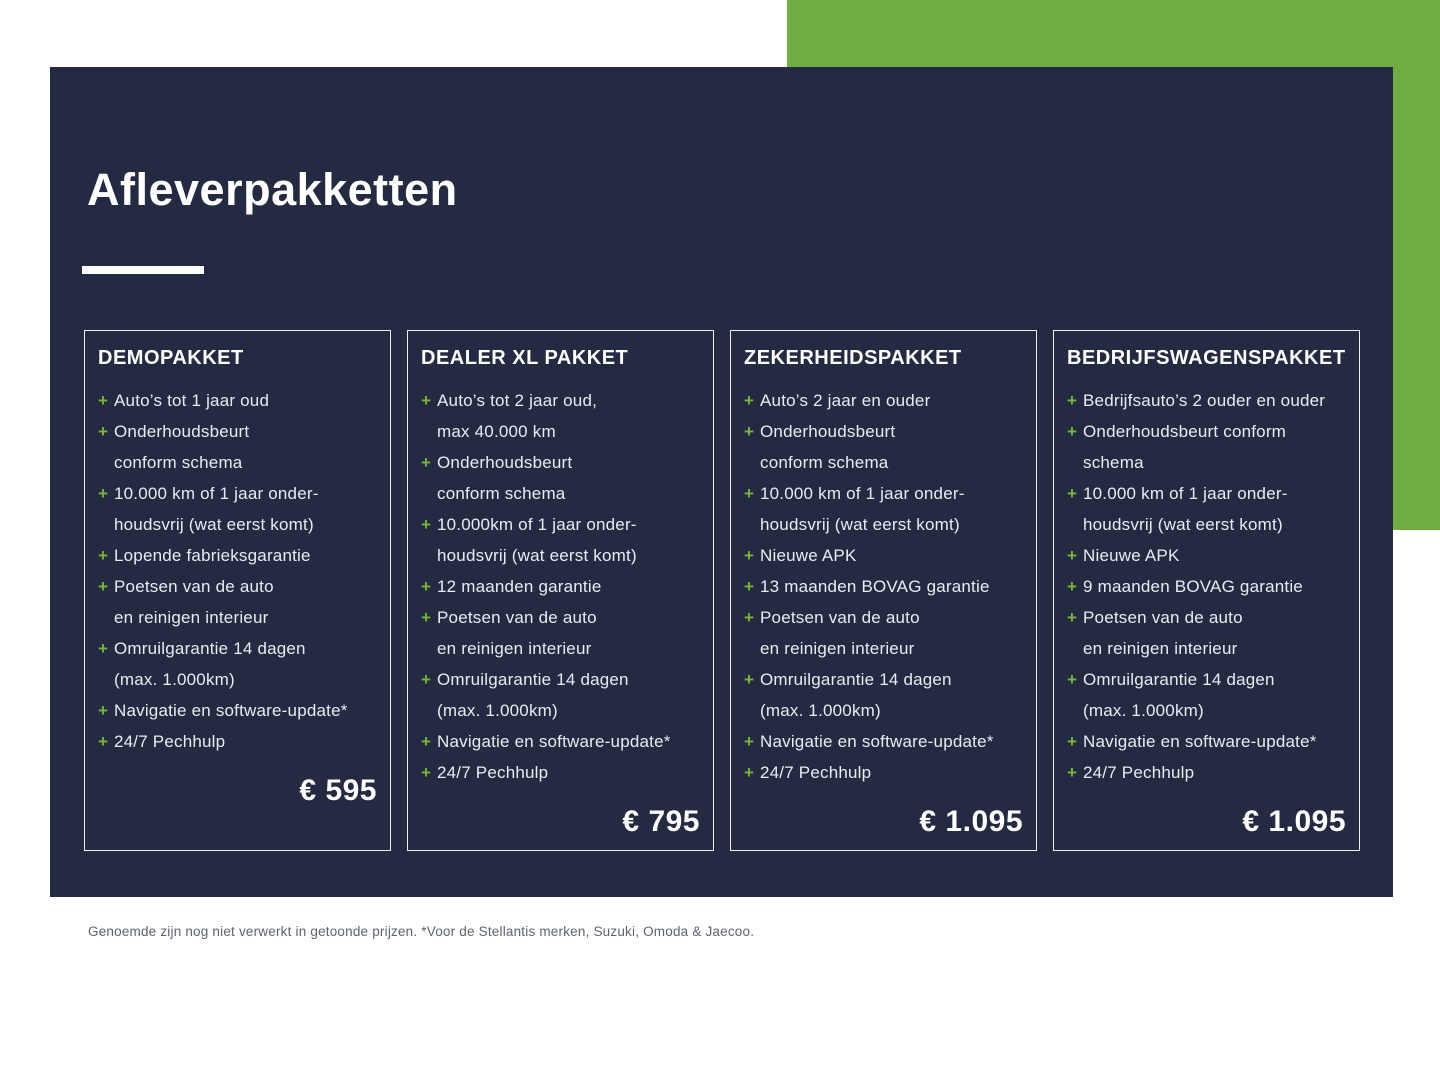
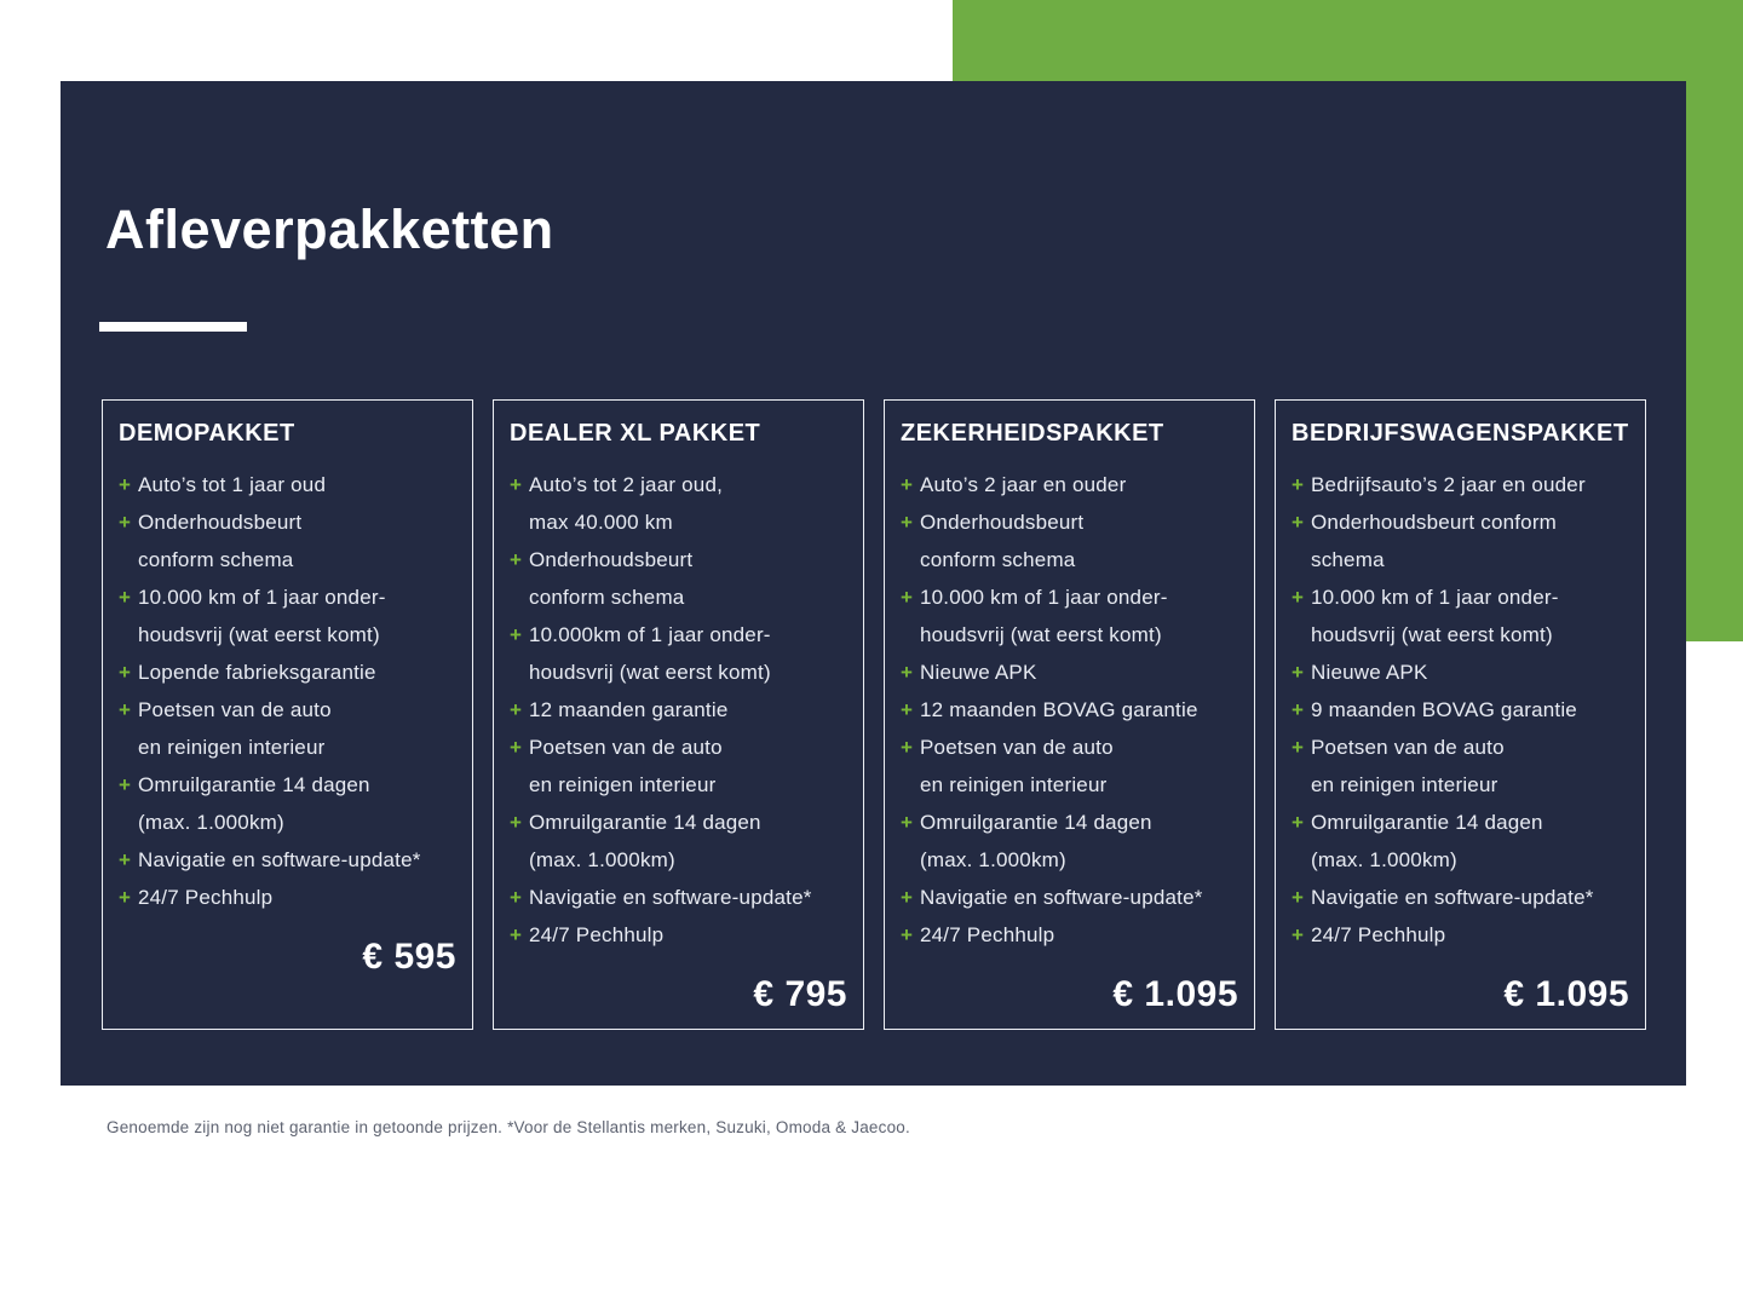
  Afleverpakketten
  DEMOPAKKET
  +
  Auto’s tot 1 jaar oud
  +
  Onderhoudsbeurt
  conform schema
  +
  10.000 km of 1 jaar onder-
  houdsvrij (wat eerst komt)
  +
  Lopende fabrieksgarantie
  +
  Poetsen van de auto
  en reinigen interieur
  +
  Omruilgarantie 14 dagen
  (max. 1.000km)
  +
  Navigatie en software-update*
  +
  24/7 Pechhulp
  € 595
  DEALER XL PAKKET
  +
  Auto’s tot 2 jaar oud,
  max 40.000 km
  +
  Onderhoudsbeurt
  conform schema
  +
  10.000km of 1 jaar onder-
  houdsvrij (wat eerst komt)
  +
  12 maanden garantie
  +
  Poetsen van de auto
  en reinigen interieur
  +
  Omruilgarantie 14 dagen
  (max. 1.000km)
  +
  Navigatie en software-update*
  +
  24/7 Pechhulp
  € 795
  ZEKERHEIDSPAKKET
  +
  Auto’s 2 jaar en ouder
  +
  Onderhoudsbeurt
  conform schema
  +
  10.000 km of 1 jaar onder-
  houdsvrij (wat eerst komt)
  +
  Nieuwe APK
  +
- 13 maanden BOVAG garantie
+ 12 maanden BOVAG garantie
  +
  Poetsen van de auto
  en reinigen interieur
  +
  Omruilgarantie 14 dagen
  (max. 1.000km)
  +
  Navigatie en software-update*
  +
  24/7 Pechhulp
  € 1.095
  BEDRIJFSWAGENSPAKKET
  +
- Bedrijfsauto’s 2 ouder en ouder
+ Bedrijfsauto’s 2 jaar en ouder
  +
  Onderhoudsbeurt conform
  schema
  +
  10.000 km of 1 jaar onder-
  houdsvrij (wat eerst komt)
  +
  Nieuwe APK
  +
  9 maanden BOVAG garantie
  +
  Poetsen van de auto
  en reinigen interieur
  +
  Omruilgarantie 14 dagen
  (max. 1.000km)
  +
  Navigatie en software-update*
  +
  24/7 Pechhulp
  € 1.095
- Genoemde zijn nog niet verwerkt in getoonde prijzen. *Voor de Stellantis merken, Suzuki, Omoda & Jaecoo.
+ Genoemde zijn nog niet garantie in getoonde prijzen. *Voor de Stellantis merken, Suzuki, Omoda & Jaecoo.
